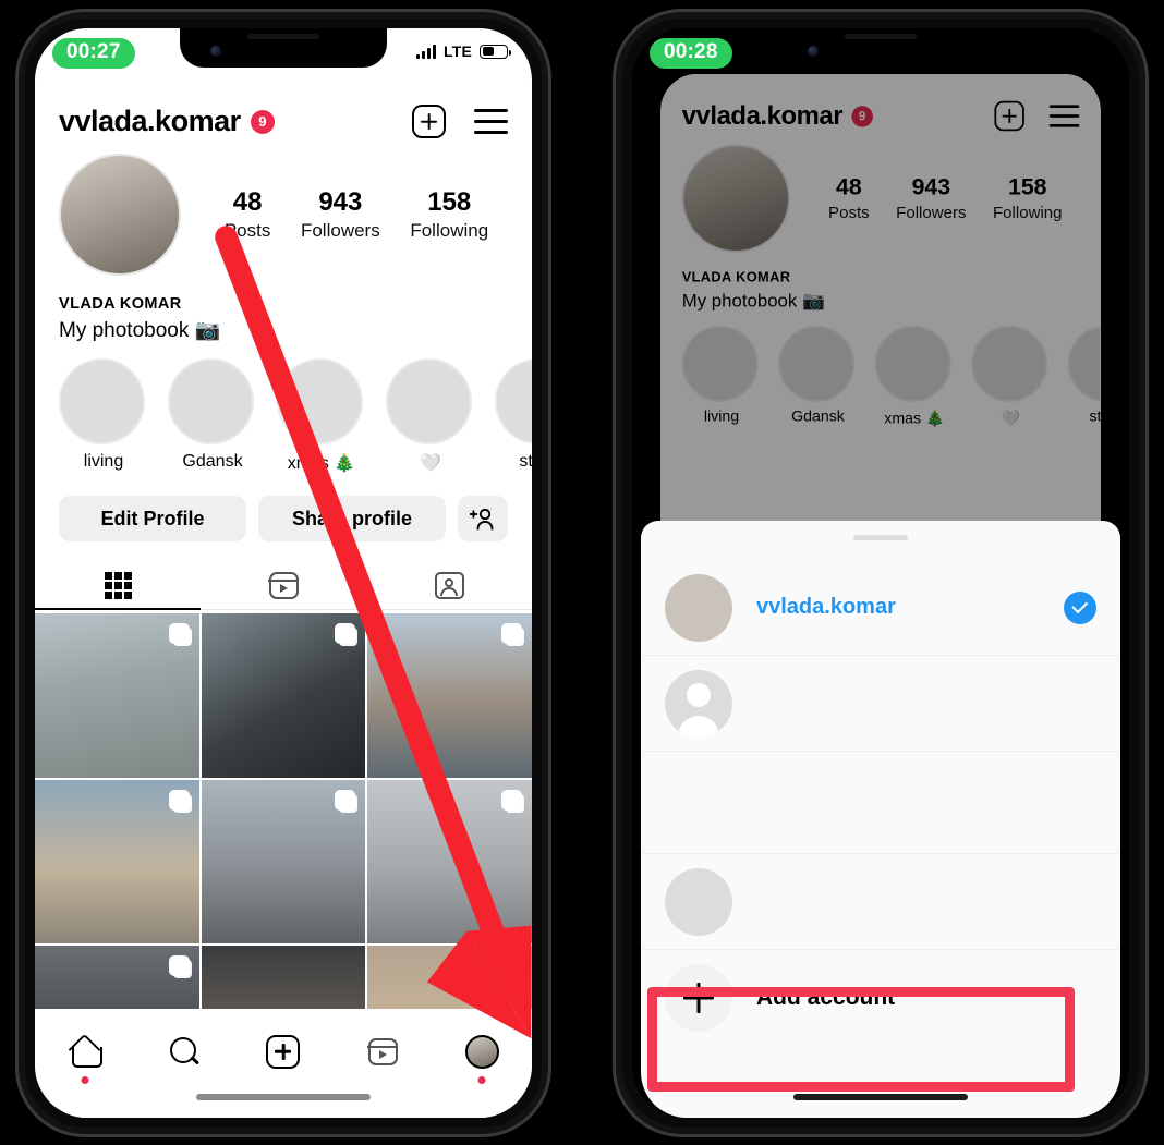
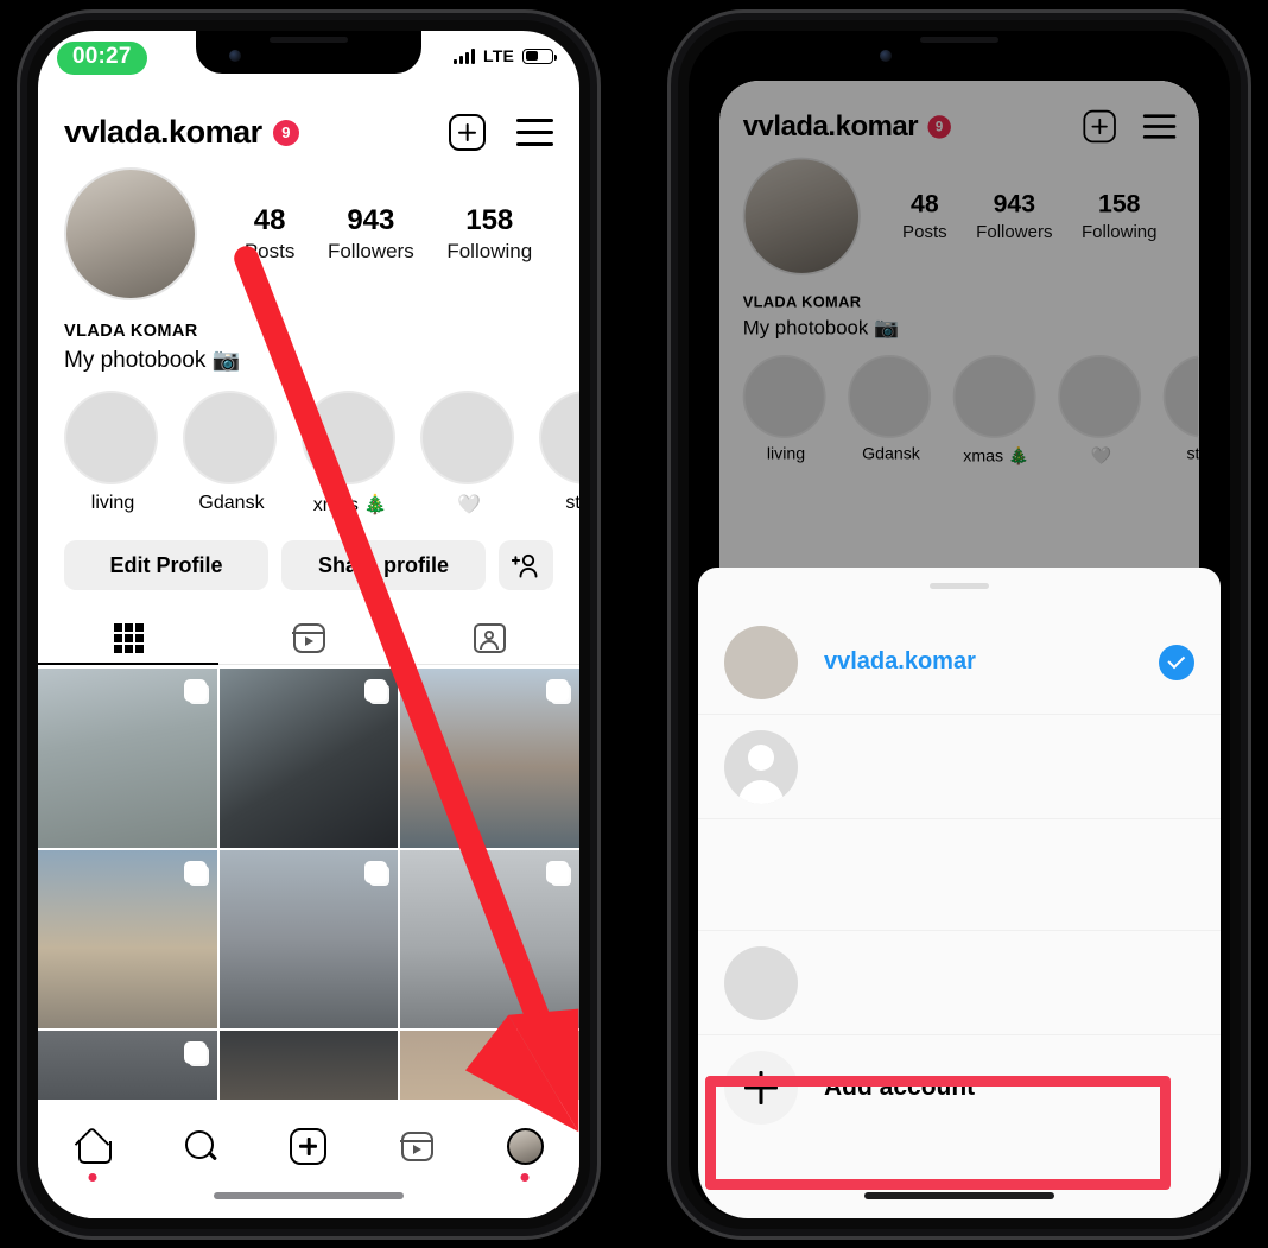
  00:27
  LTE
  vvlada.komar 9
  48
  osts
  943
  Followers
  158
  Following
  VLADA KOMAR
  My photobook 📷
  living
  Gdansk
  🤍
  Edit Profile
  Sh profile
- 00:28
  vvlada.komar 9
  48
  Posts
  943
  Followers
  158
  Following
  VLADA KOMAR
  My photobook 📷
  living
  Gdansk
  xmas 🎄
  🤍
  vvlada.komar
  Add account
